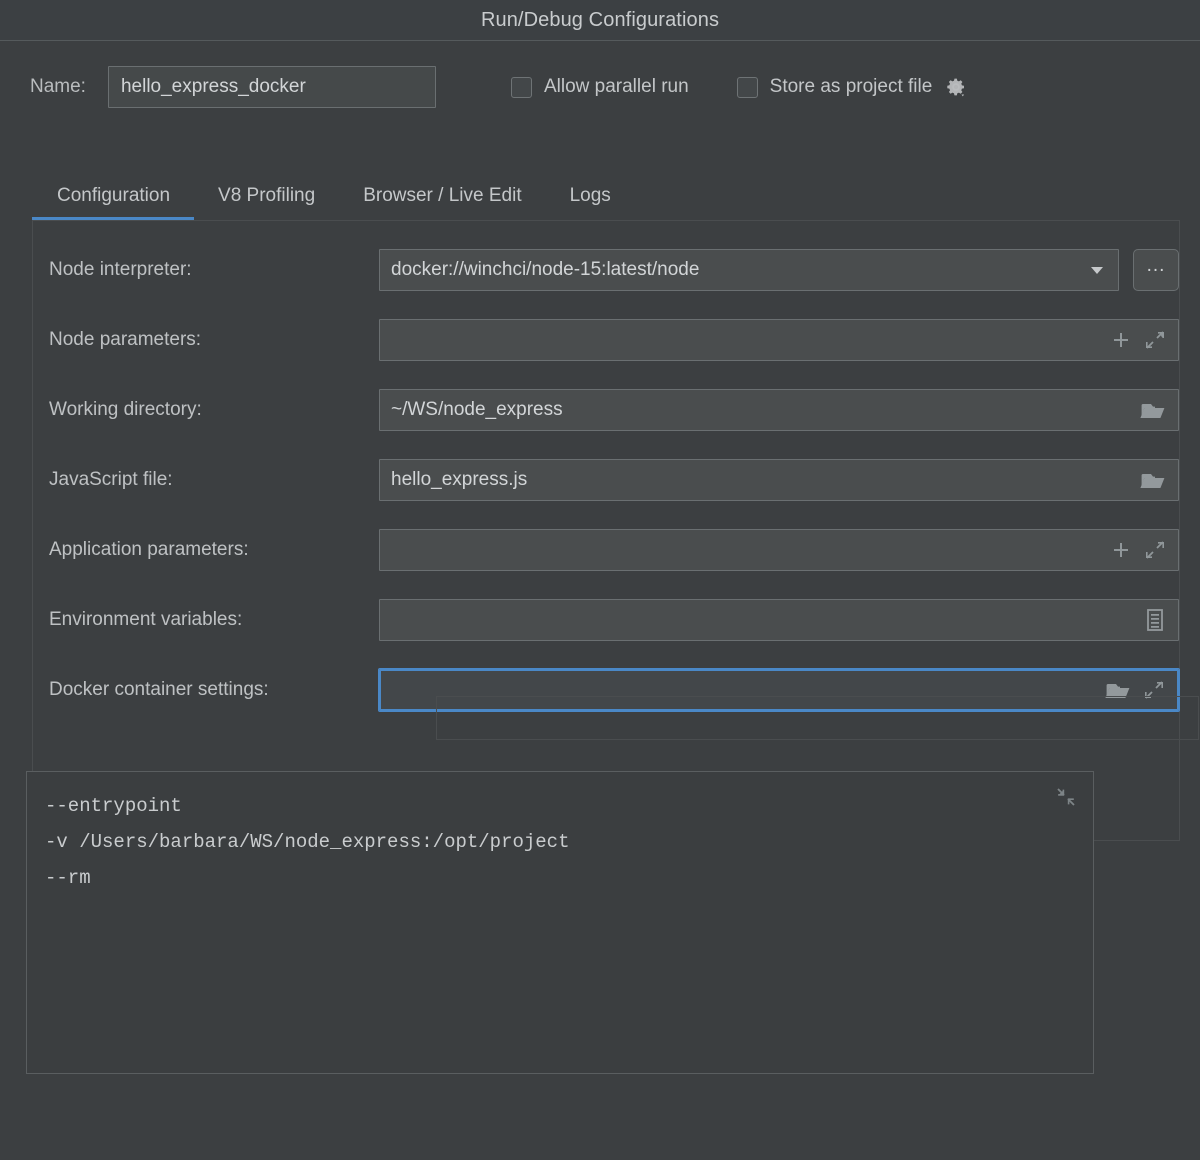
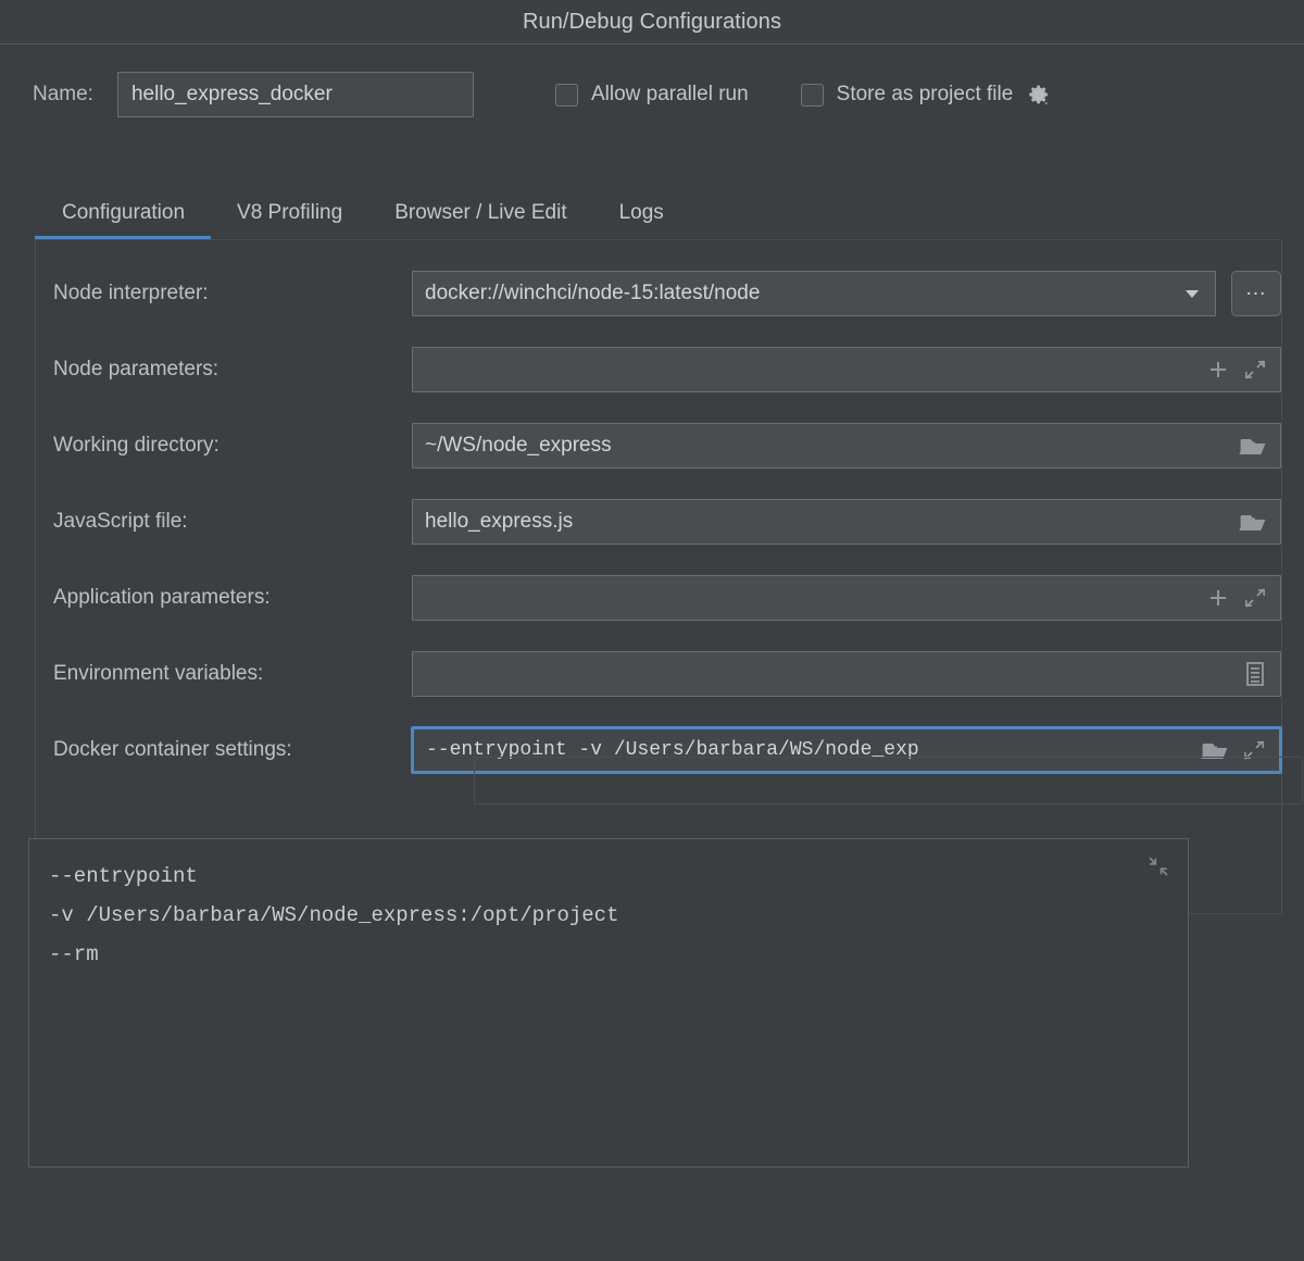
  Run/Debug Configurations
  Name:
  hello_express_docker
  Allow parallel run
  Store as project file
  Configuration
  V8 Profiling
  Browser / Live Edit
  Logs
  Node interpreter:
  docker://winchci/node-15:latest/node
  ...
  Node parameters:
  Working directory:
  ~/WS/node_express
  JavaScript file:
  hello_express.js
  Application parameters:
  Environment variables:
  Docker container settings:
+ --entrypoint -v /Users/barbara/WS/node_exp
  --entrypoint
  -v /Users/barbara/WS/node_express:/opt/project
  --rm
